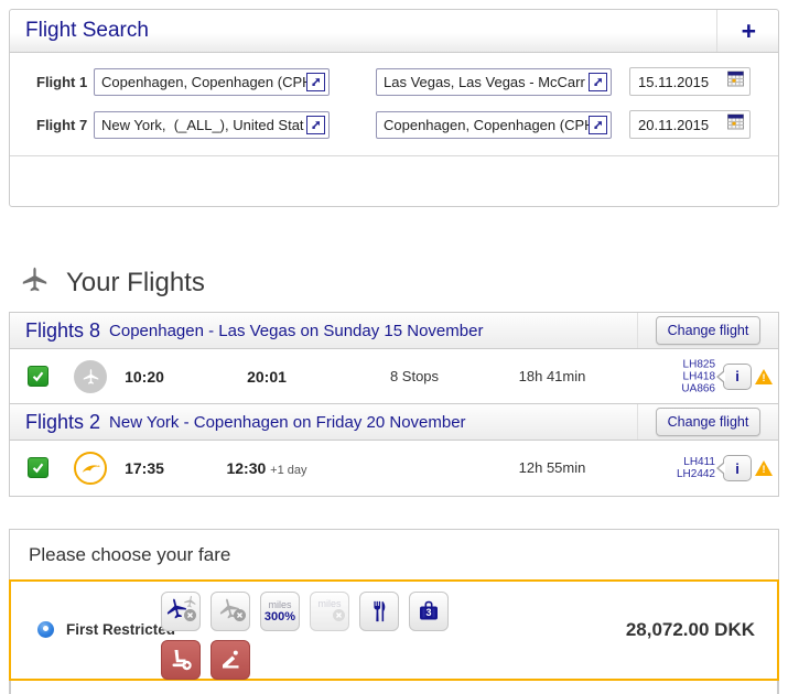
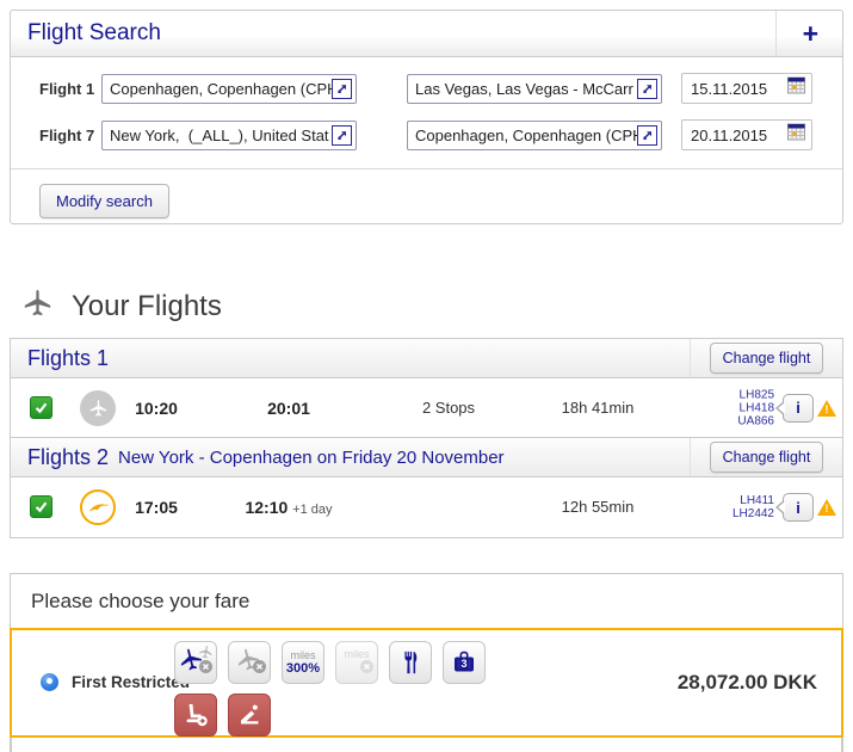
  Flight Search
  +
  Flight 1
  Copenhagen, Copenhagen (CP
  Las Vegas, Las Vegas - McCarr
  15.11.2015
  Flight 7
  New York, (_ALL_), United Stat
  Copenhagen, Copenhagen (CP
  20.11.2015
+ Modify search
  Your Flights
- Flights 8
+ Flights 1
- Copenhagen - Las Vegas on Sunday 15 November
  Change flight
  10:20
  20:01
- 8 Stops
+ 2 Stops
  18h 41min
  LH825
  LH418
  UA866
  i
  !
  Flights 2
  New York - Copenhagen on Friday 20 November
  Change flight
- 17:35
+ 17:05
- 12:30 +1 day
+ 12:10 +1 day
  12h 55min
  LH411
  LH2442
  i
  !
  Please choose your fare
  First Restricte
  miles
  300%
  miles
  3
  28,072.00 DKK
